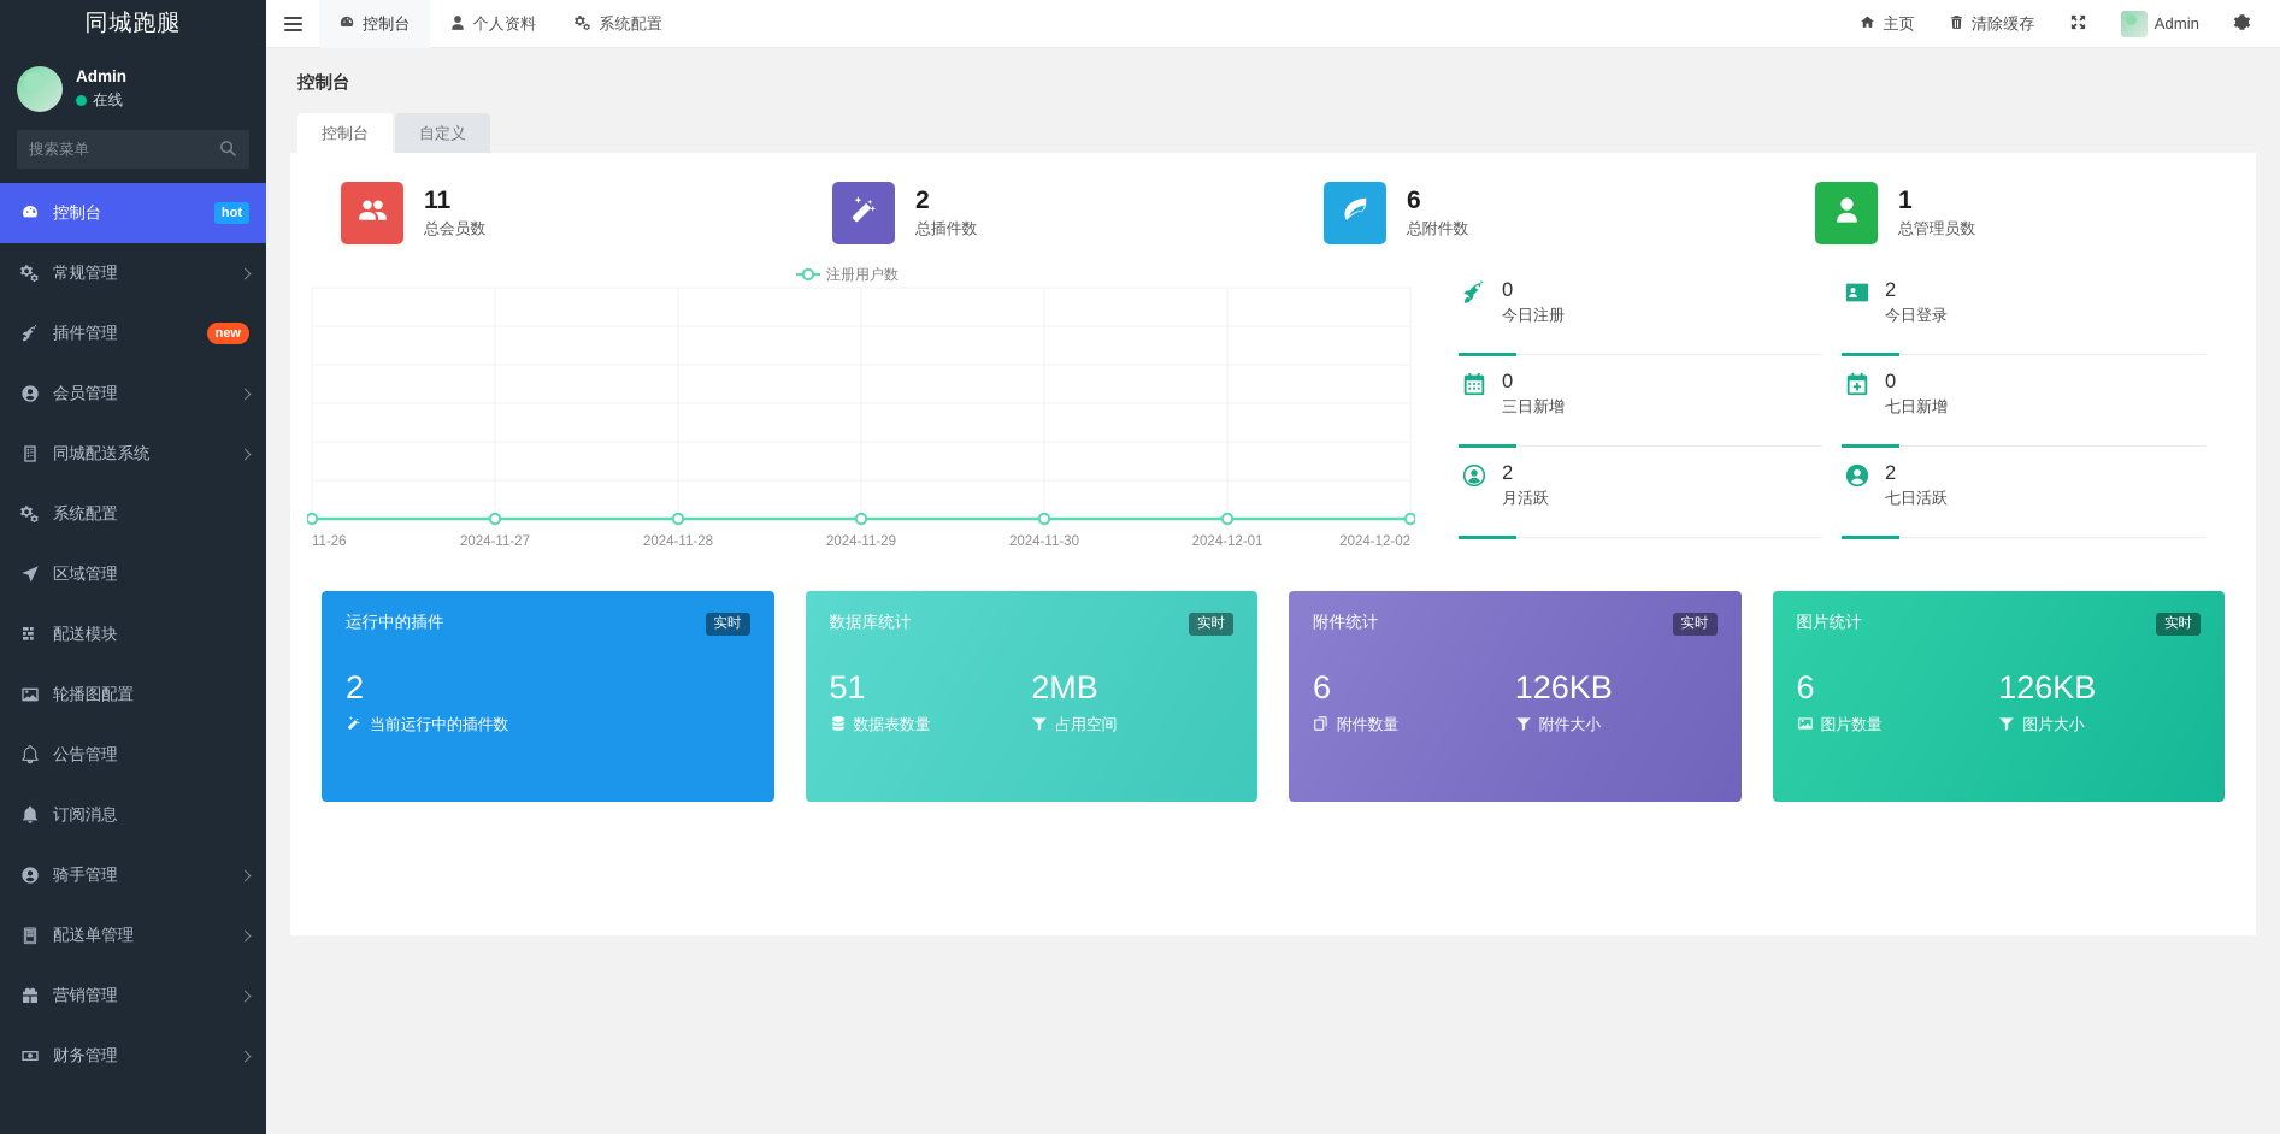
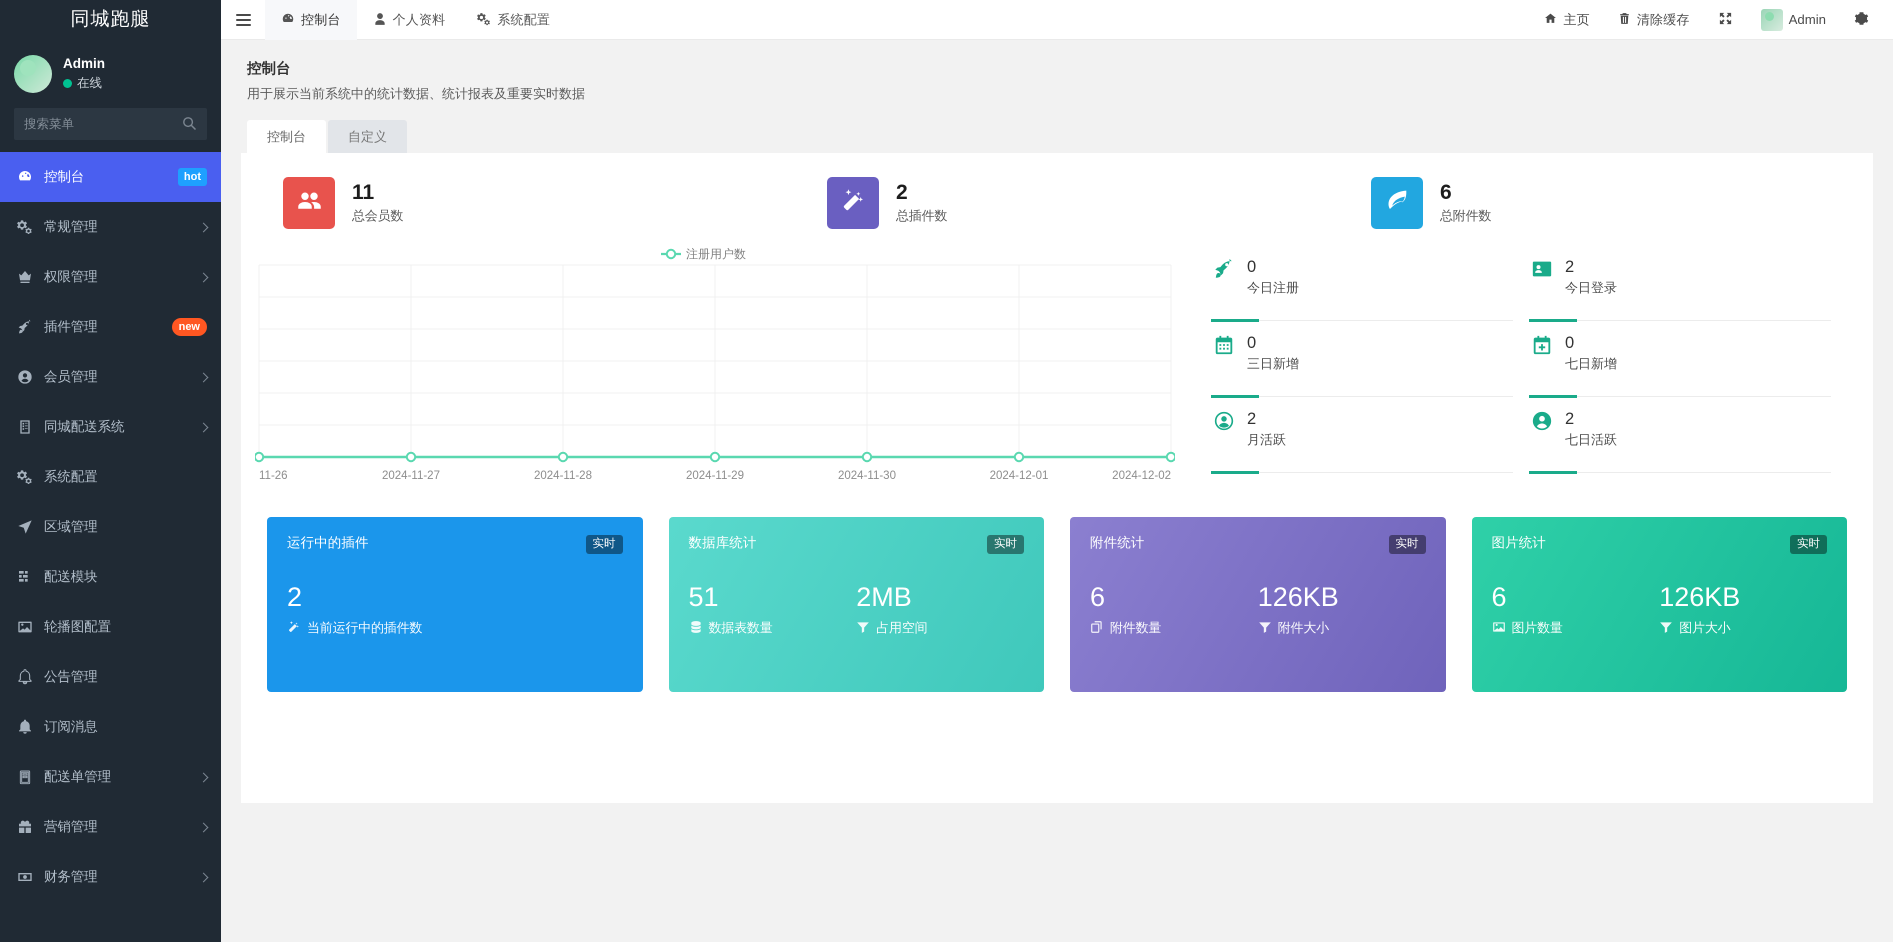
  同城跑腿
  Admin
  在线
  搜索菜单
  控制台
  hot
  常规管理
+ 权限管理
  插件管理
  new
  会员管理
  同城配送系统
  系统配置
  区域管理
  配送模块
  轮播图配置
  公告管理
  订阅消息
- 骑手管理
  配送单管理
  营销管理
  财务管理
  控制台
  个人资料
  系统配置
  主页
  清除缓存
  Admin
  控制台
+ 用于展示当前系统中的统计数据、统计报表及重要实时数据
  控制台
  自定义
  11
  总会员数
  2
  总插件数
  6
  总附件数
- 1
- 总管理员数
  11-26
  2024-11-27
  2024-11-28
  2024-11-29
  2024-11-30
  2024-12-01
  2024-12-02
  注册用户数
  0
  今日注册
  2
  今日登录
  0
  三日新增
  0
  七日新增
  2
  月活跃
  2
  七日活跃
  运行中的插件
  实时
  2
  当前运行中的插件数
  数据库统计
  实时
  51
  数据表数量
  2MB
  占用空间
  附件统计
  实时
  6
  附件数量
  126KB
  附件大小
  图片统计
  实时
  6
  图片数量
  126KB
  图片大小
